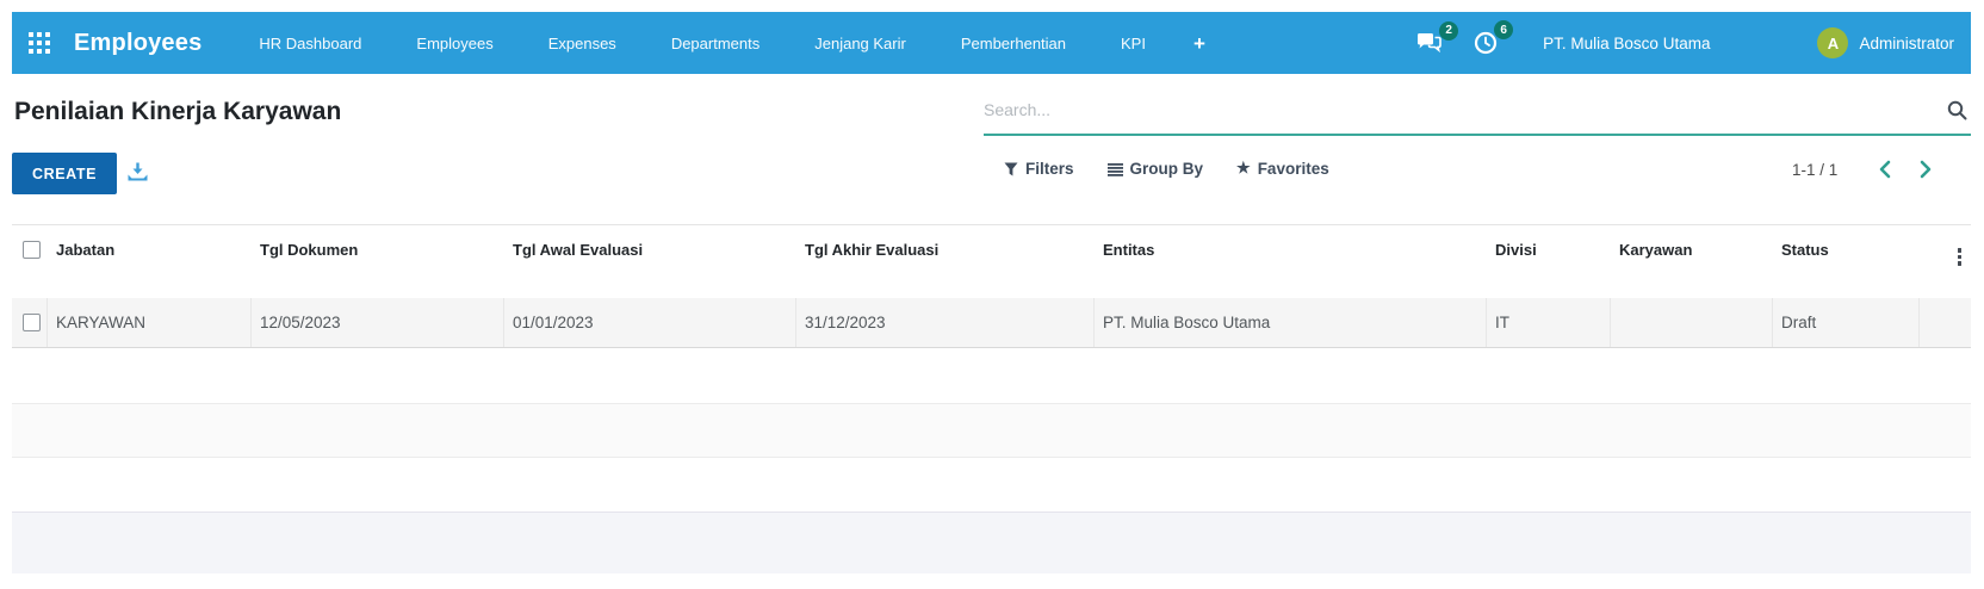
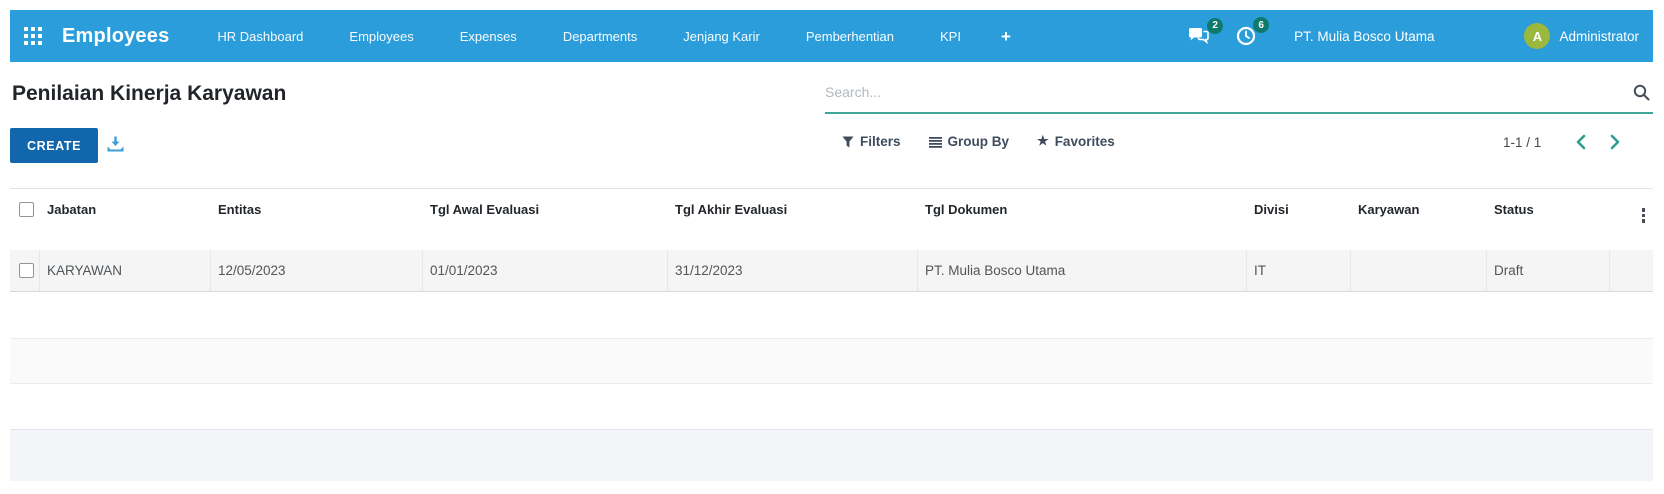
  Employees
  HR Dashboard
  Employees
  Expenses
  Departments
  Jenjang Karir
  Pemberhentian
  KPI
  +
  2
  6
  PT. Mulia Bosco Utama
  A
  Administrator
  Penilaian Kinerja Karyawan
  Search...
  CREATE
  Filters
  Group By
  ★
  Favorites
  1-1 / 1
  Jabatan
- Tgl Dokumen
+ Entitas
  Tgl Awal Evaluasi
  Tgl Akhir Evaluasi
- Entitas
+ Tgl Dokumen
  Divisi
  Karyawan
  Status
  KARYAWAN
  12/05/2023
  01/01/2023
  31/12/2023
  PT. Mulia Bosco Utama
  IT
  Draft
